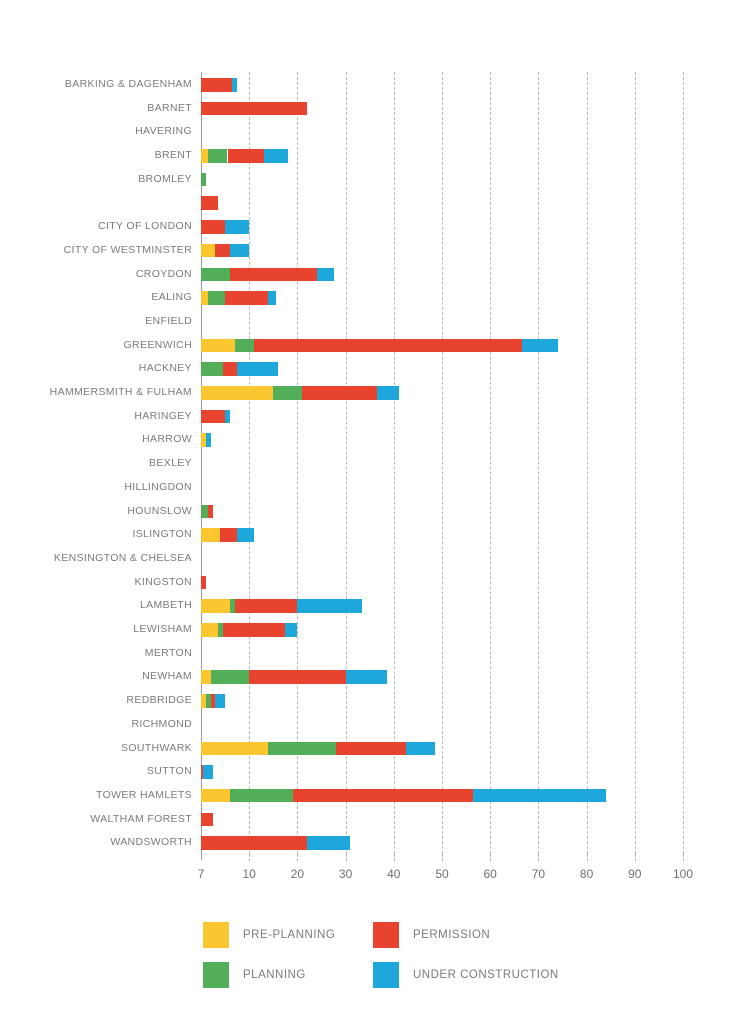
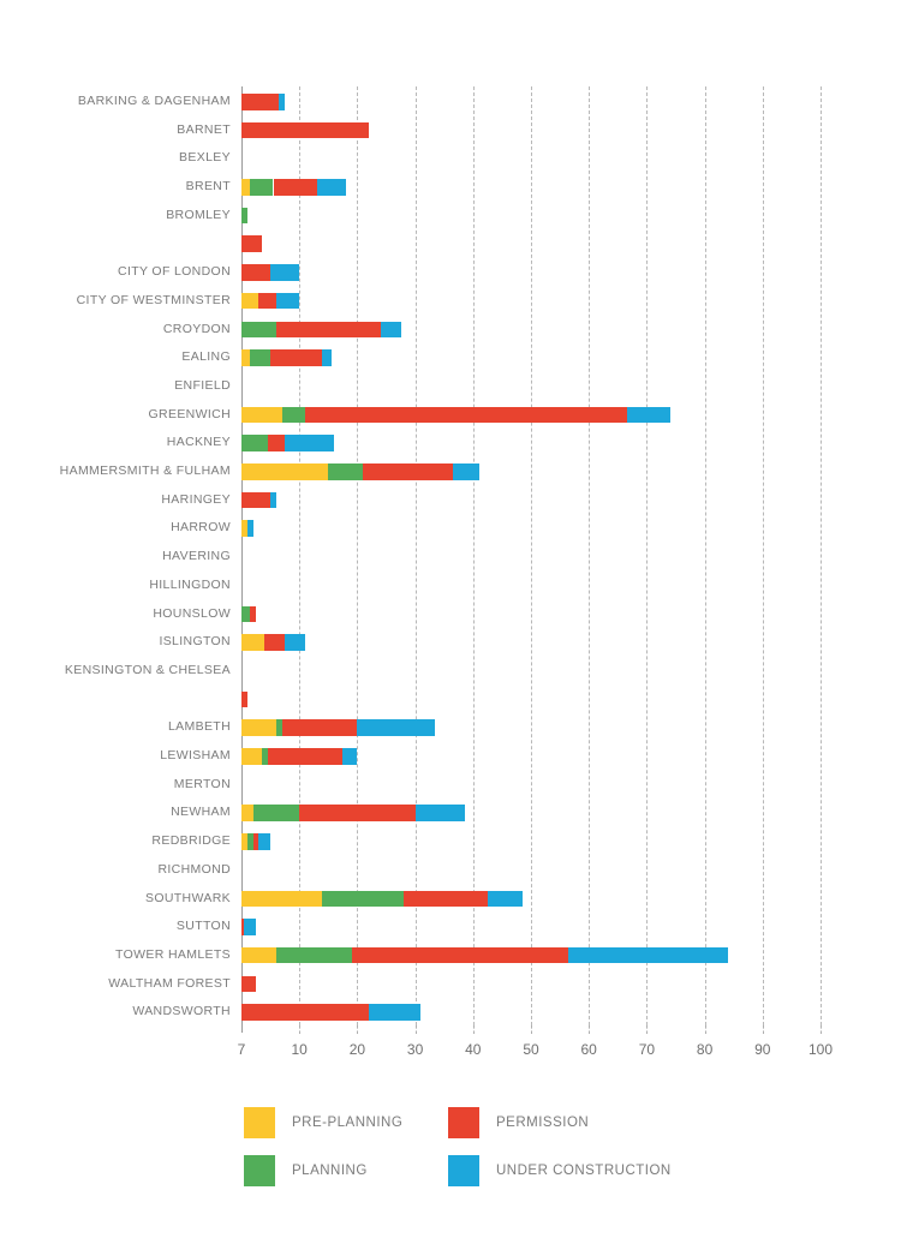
  BARKING & DAGENHAM
  BARNET
- HAVERING
+ BEXLEY
  BRENT
  BROMLEY
  CITY OF LONDON
  CITY OF WESTMINSTER
  CROYDON
  EALING
  ENFIELD
  GREENWICH
  HACKNEY
  HAMMERSMITH & FULHAM
  HARINGEY
  HARROW
- BEXLEY
+ HAVERING
  HILLINGDON
  HOUNSLOW
  ISLINGTON
  KENSINGTON & CHELSEA
- KINGSTON
  LAMBETH
  LEWISHAM
  MERTON
  NEWHAM
  REDBRIDGE
  RICHMOND
  SOUTHWARK
  SUTTON
  TOWER HAMLETS
  WALTHAM FOREST
  WANDSWORTH
  7
  10
  20
  30
  40
  50
  60
  70
  80
  90
  100
  PRE-PLANNING
  PERMISSION
  PLANNING
  UNDER CONSTRUCTION
